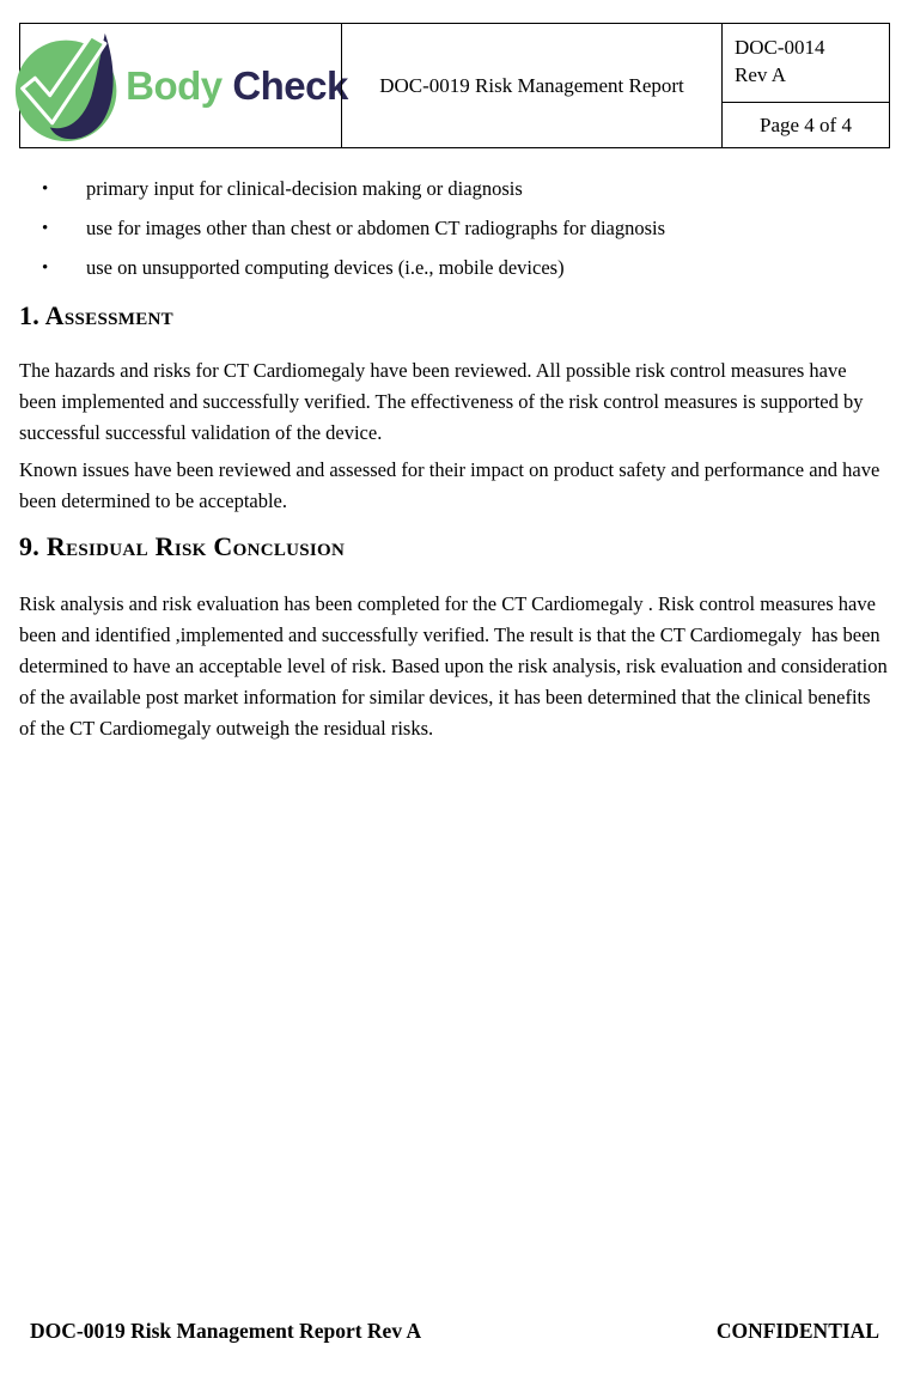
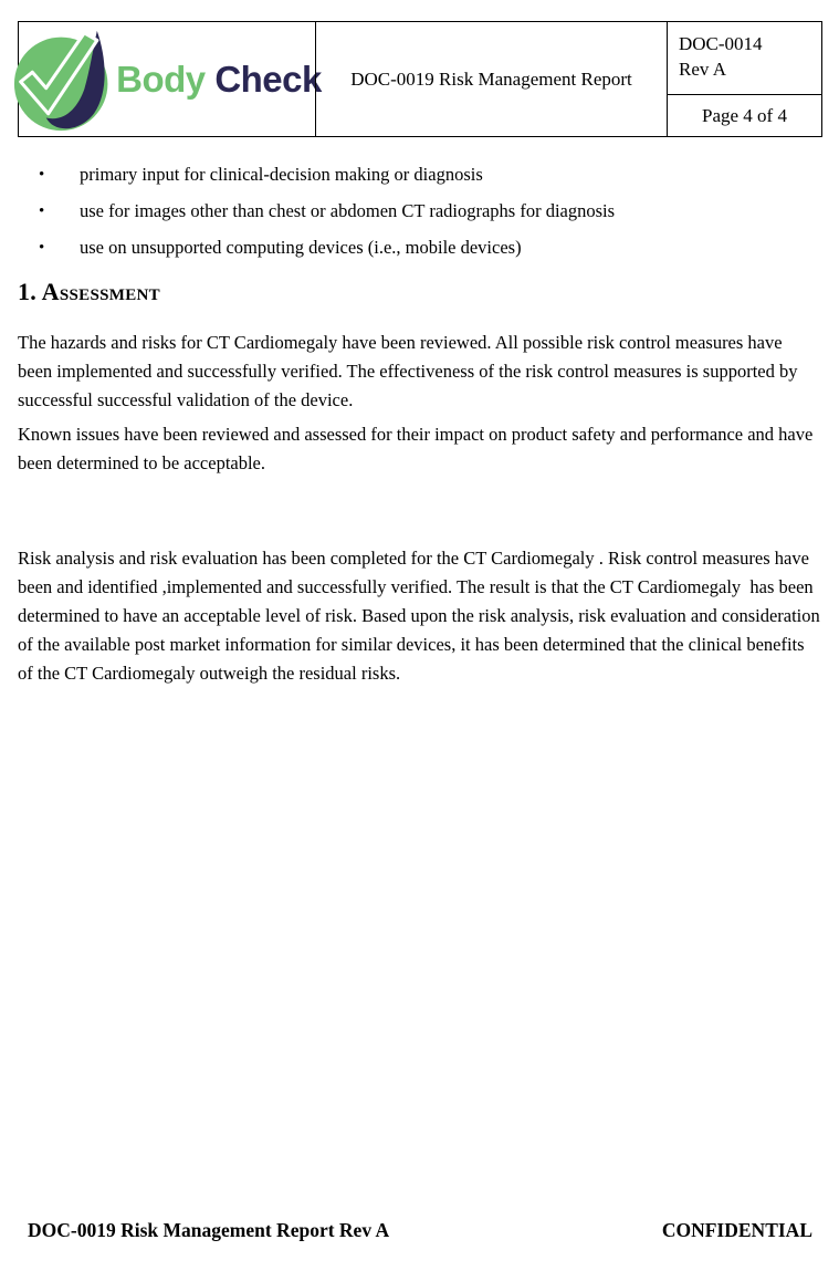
  Body Check
  DOC-0019 Risk Management Report
  DOC-0014
  Rev A
  Page 4 of 4
  •
  primary input for clinical-decision making or diagnosis
  •
  use for images other than chest or abdomen CT radiographs for diagnosis
  •
  use on unsupported computing devices (i.e., mobile devices)
  1. Assessment
  The hazards and risks for CT Cardiomegaly have been reviewed. All possible risk control measures have been implemented and successfully verified. The effectiveness of the risk control measures is supported by successful successful validation of the device.
  Known issues have been reviewed and assessed for their impact on product safety and performance and have been determined to be acceptable.
- 9. Residual Risk Conclusion
  Risk analysis and risk evaluation has been completed for the CT Cardiomegaly . Risk control measures have been and identified ,implemented and successfully verified. The result is that the CT Cardiomegaly has been determined to have an acceptable level of risk. Based upon the risk analysis, risk evaluation and consideration of the available post market information for similar devices, it has been determined that the clinical benefits of the CT Cardiomegaly outweigh the residual risks.
  DOC-0019 Risk Management Report Rev A
  CONFIDENTIAL
